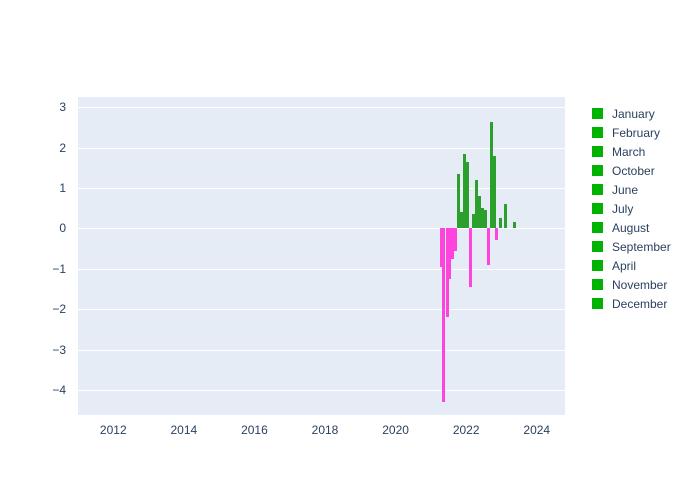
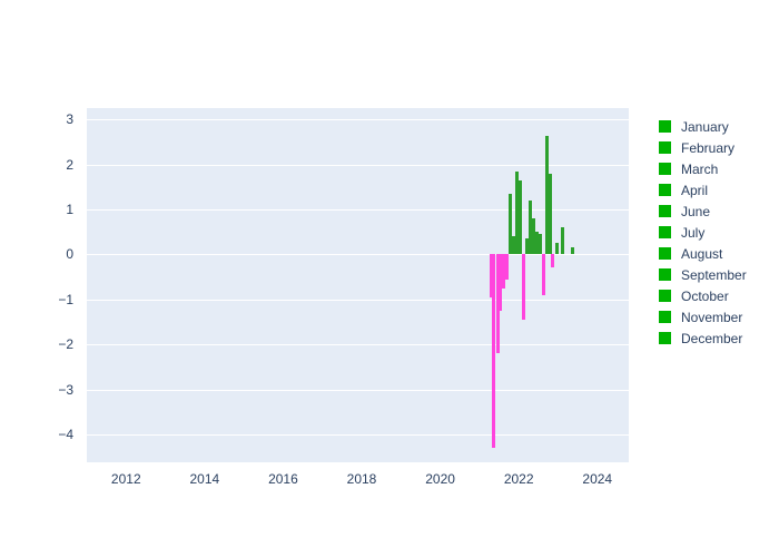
  3
  2
  1
  0
  −1
  −2
  −3
  −4
  2012
  2014
  2016
  2018
  2020
  2022
  2024
  January
  February
  March
- October
+ April
  June
  July
  August
  September
- April
+ October
  November
  December
